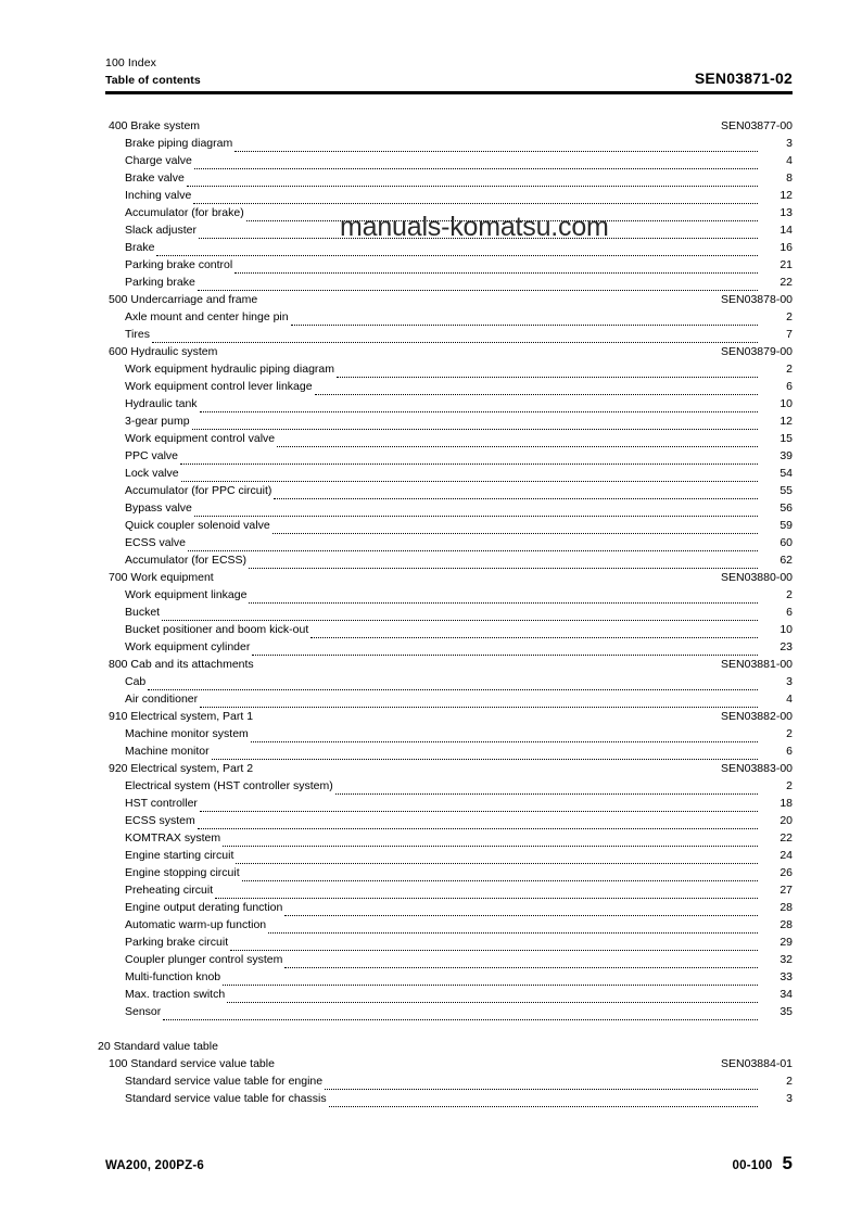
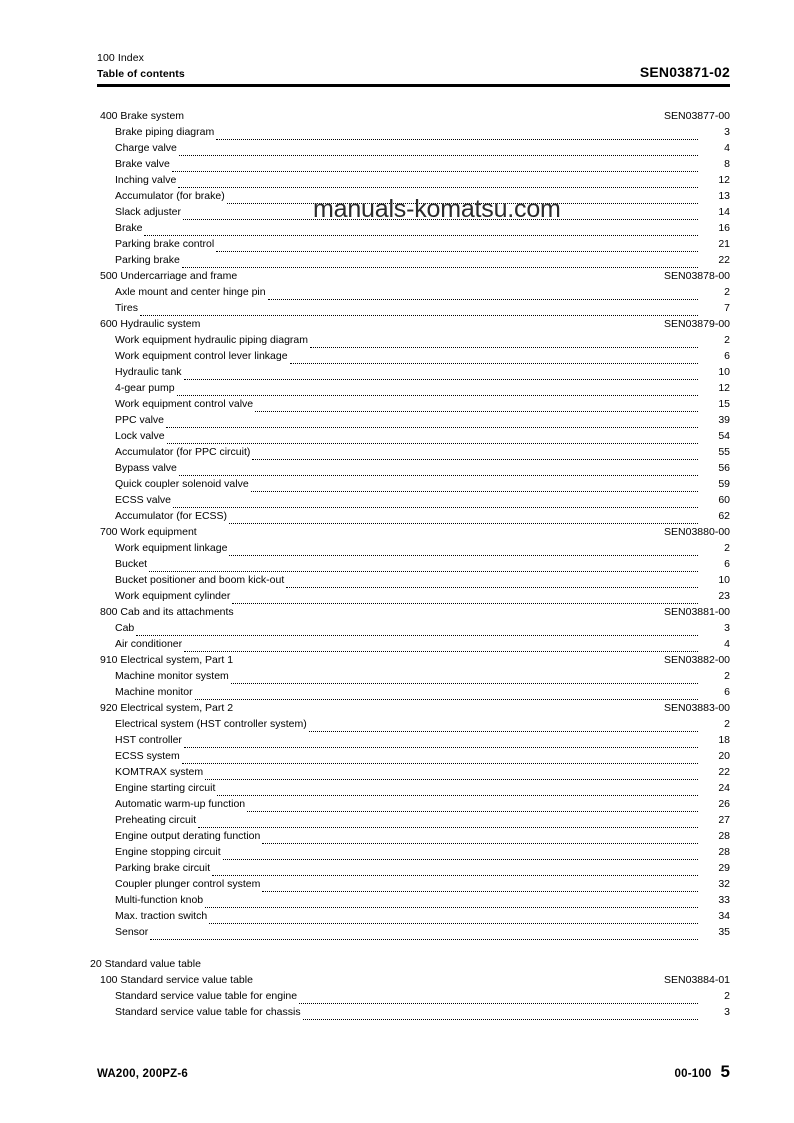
  100 Index
  Table of contents
  SEN03871-02
  400 Brake system
  SEN03877-00
  Brake piping diagram
  3
  Charge valve
  4
  Brake valve
  8
  Inching valve
  12
  Accumulator (for brake)
  13
  Slack adjuster
  14
  Brake
  16
  Parking brake control
  21
  Parking brake
  22
  500 Undercarriage and frame
  SEN03878-00
  Axle mount and center hinge pin
  2
  Tires
  7
  600 Hydraulic system
  SEN03879-00
  Work equipment hydraulic piping diagram
  2
  Work equipment control lever linkage
  6
  Hydraulic tank
  10
- 3-gear pump
+ 4-gear pump
  12
  Work equipment control valve
  15
  PPC valve
  39
  Lock valve
  54
  Accumulator (for PPC circuit)
  55
  Bypass valve
  56
  Quick coupler solenoid valve
  59
  ECSS valve
  60
  Accumulator (for ECSS)
  62
  700 Work equipment
  SEN03880-00
  Work equipment linkage
  2
  Bucket
  6
  Bucket positioner and boom kick-out
  10
  Work equipment cylinder
  23
  800 Cab and its attachments
  SEN03881-00
  Cab
  3
  Air conditioner
  4
  910 Electrical system, Part 1
  SEN03882-00
  Machine monitor system
  2
  Machine monitor
  6
  920 Electrical system, Part 2
  SEN03883-00
  Electrical system (HST controller system)
  2
  HST controller
  18
  ECSS system
  20
  KOMTRAX system
  22
  Engine starting circuit
  24
- Engine stopping circuit
+ Automatic warm-up function
  26
  Preheating circuit
  27
  Engine output derating function
  28
- Automatic warm-up function
+ Engine stopping circuit
  28
  Parking brake circuit
  29
  Coupler plunger control system
  32
  Multi-function knob
  33
  Max. traction switch
  34
  Sensor
  35
  20 Standard value table
  100 Standard service value table
  SEN03884-01
  Standard service value table for engine
  2
  Standard service value table for chassis
  3
  manuals-komatsu.com
  WA200, 200PZ-6
  00-100
  5
